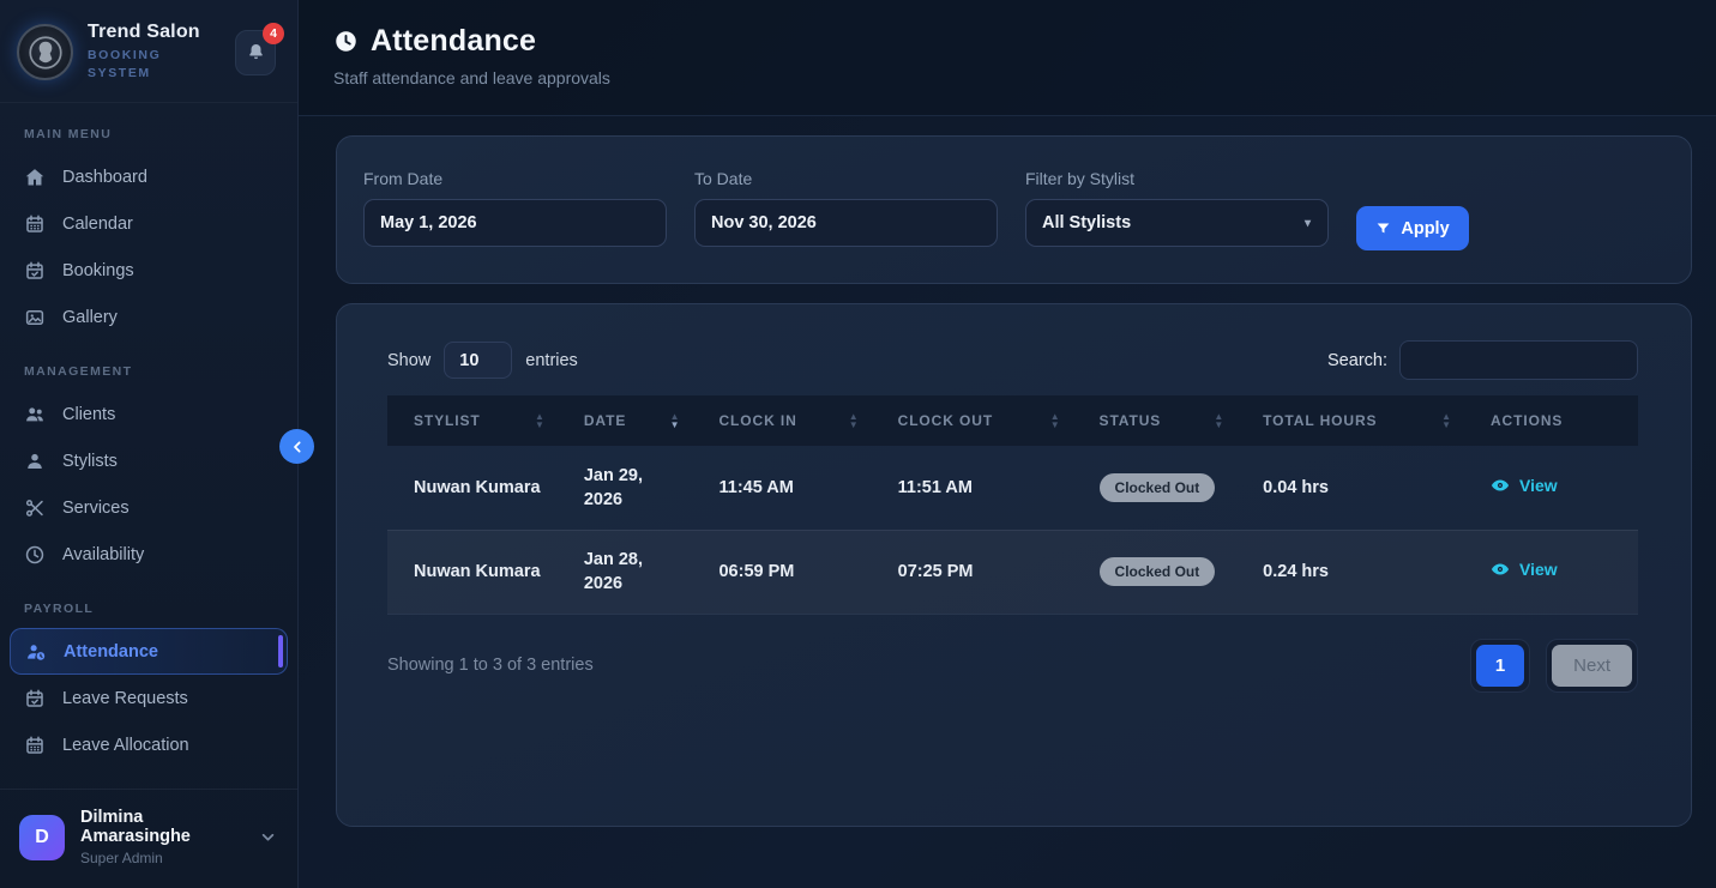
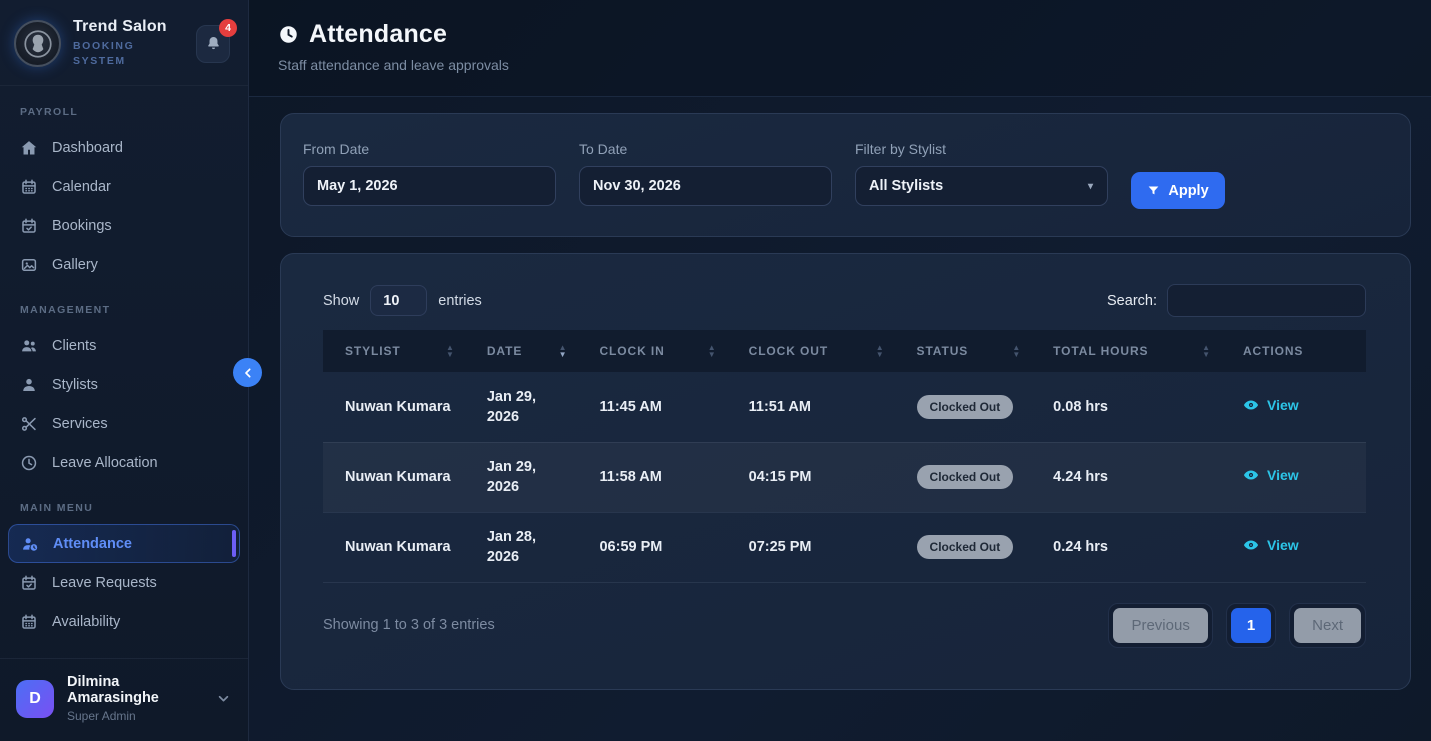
  Trend Salon
  BOOKING SYSTEM
  4
- MAIN MENU
+ PAYROLL
  Dashboard
  Calendar
  Bookings
  Gallery
  MANAGEMENT
  Clients
  Stylists
  Services
- Availability
+ Leave Allocation
- PAYROLL
+ MAIN MENU
  Attendance
  Leave Requests
- Leave Allocation
+ Availability
  D
  Dilmina Amarasinghe
  Super Admin
  Attendance
  Staff attendance and leave approvals
  From Date
  May 1, 2026
  To Date
  Nov 30, 2026
  Filter by Stylist
  All Stylists
  ▾
  Apply
  Show
  10
  entries
  Search:
  STYLIST ▲▼	DATE ▲▼	CLOCK IN ▲▼	CLOCK OUT ▲▼	STATUS ▲▼	TOTAL HOURS ▲▼	ACTIONS
- Nuwan Kumara	Jan 29, 2026	11:45 AM	11:51 AM	Clocked Out	0.04 hrs	View
+ Nuwan Kumara	Jan 29, 2026	11:45 AM	11:51 AM	Clocked Out	0.08 hrs	View
+ Nuwan Kumara	Jan 29, 2026	11:58 AM	04:15 PM	Clocked Out	4.24 hrs	View
  Nuwan Kumara	Jan 28, 2026	06:59 PM	07:25 PM	Clocked Out	0.24 hrs	View
  Showing 1 to 3 of 3 entries
+ Previous
  1
  Next
